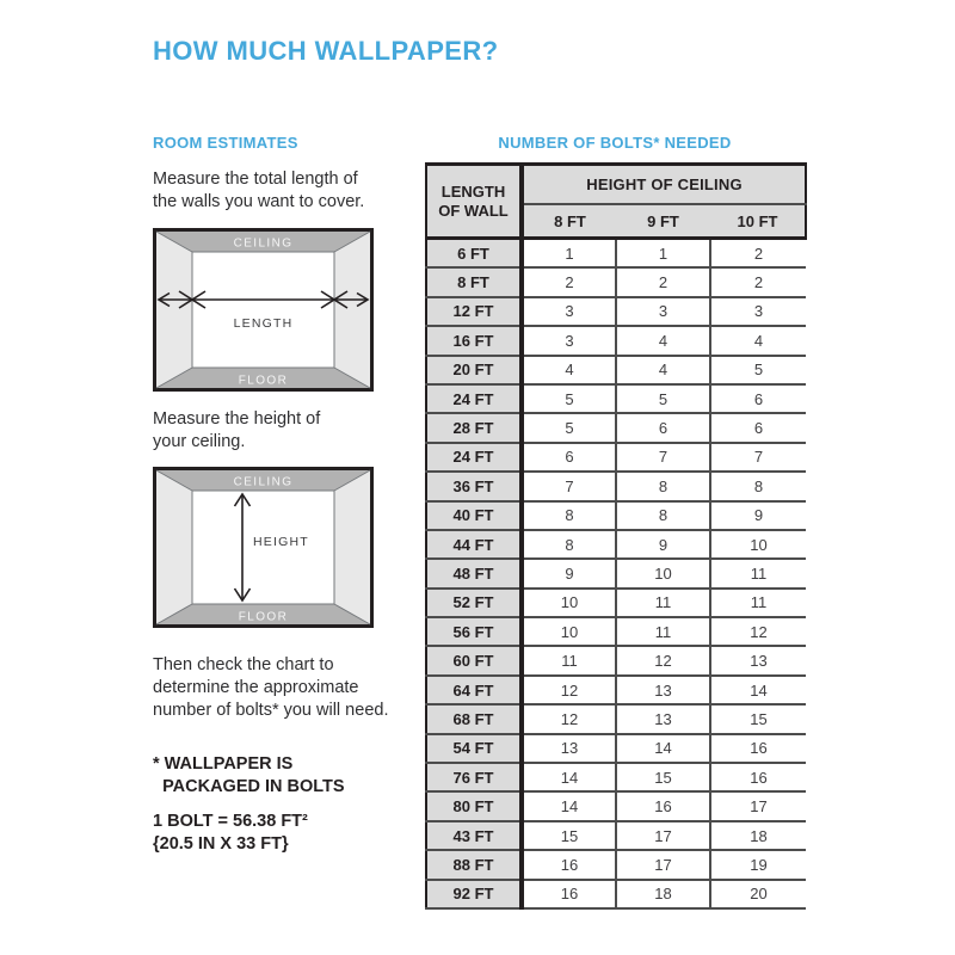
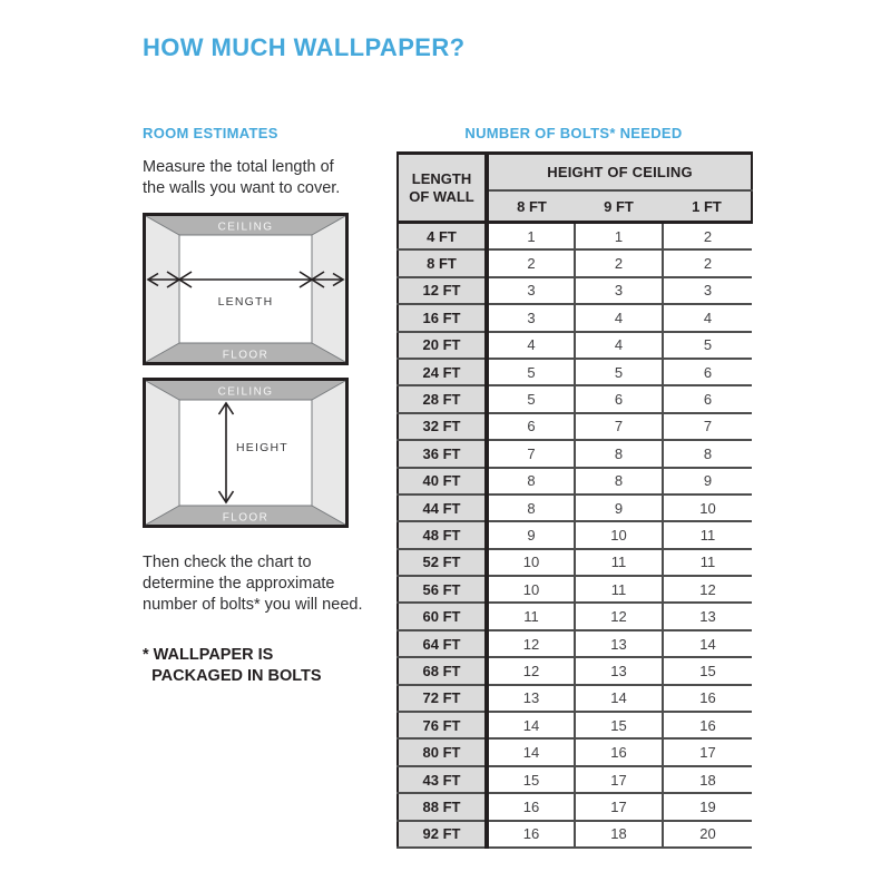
  HOW MUCH WALLPAPER?
  ROOM ESTIMATES
  Measure the total length of
  the walls you want to cover.
  CEILING
  FLOOR
  LENGTH
- Measure the height of
- your ceiling.
  CEILING
  FLOOR
  HEIGHT
  Then check the chart to
  determine the approximate
  number of bolts* you will need.
  * WALLPAPER IS
  PACKAGED IN BOLTS
- 1 BOLT = 56.38 FT²
- {20.5 IN X 33 FT}
  NUMBER OF BOLTS* NEEDED
  LENGTH OF WALL	HEIGHT OF CEILING
- 8 FT	9 FT	10 FT
+ 8 FT	9 FT	1 FT
- 6 FT	1	1	2
+ 4 FT	1	1	2
  8 FT	2	2	2
  12 FT	3	3	3
  16 FT	3	4	4
  20 FT	4	4	5
  24 FT	5	5	6
  28 FT	5	6	6
- 24 FT	6	7	7
+ 32 FT	6	7	7
  36 FT	7	8	8
  40 FT	8	8	9
  44 FT	8	9	10
  48 FT	9	10	11
  52 FT	10	11	11
  56 FT	10	11	12
  60 FT	11	12	13
  64 FT	12	13	14
  68 FT	12	13	15
- 54 FT	13	14	16
+ 72 FT	13	14	16
  76 FT	14	15	16
  80 FT	14	16	17
  43 FT	15	17	18
  88 FT	16	17	19
  92 FT	16	18	20
